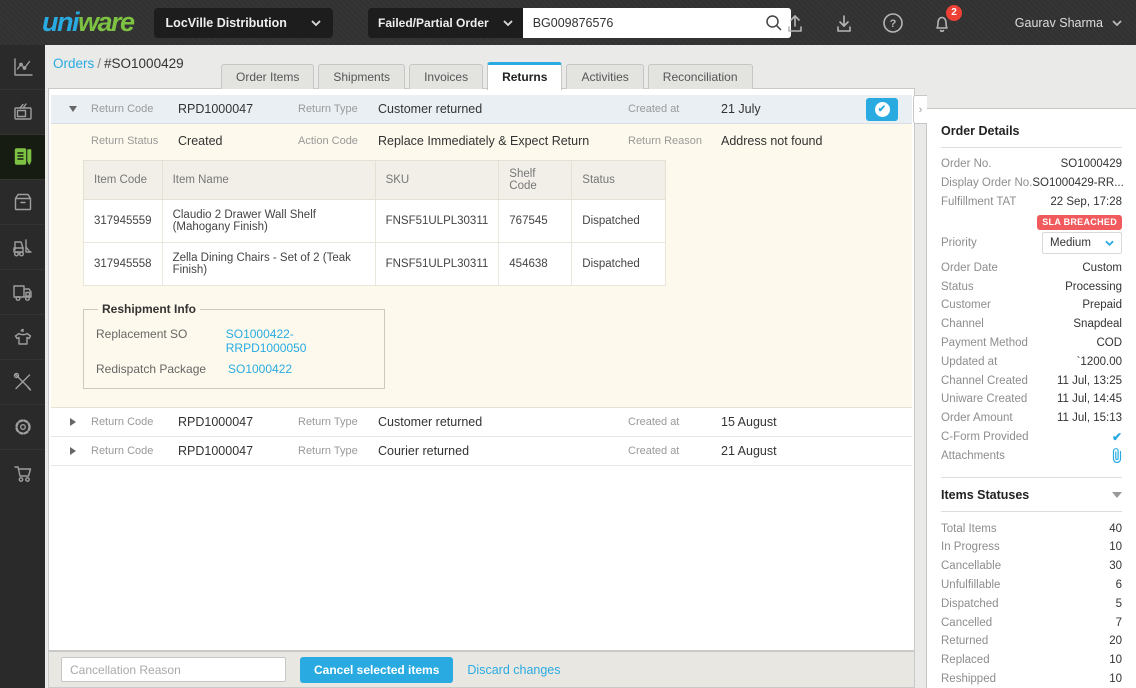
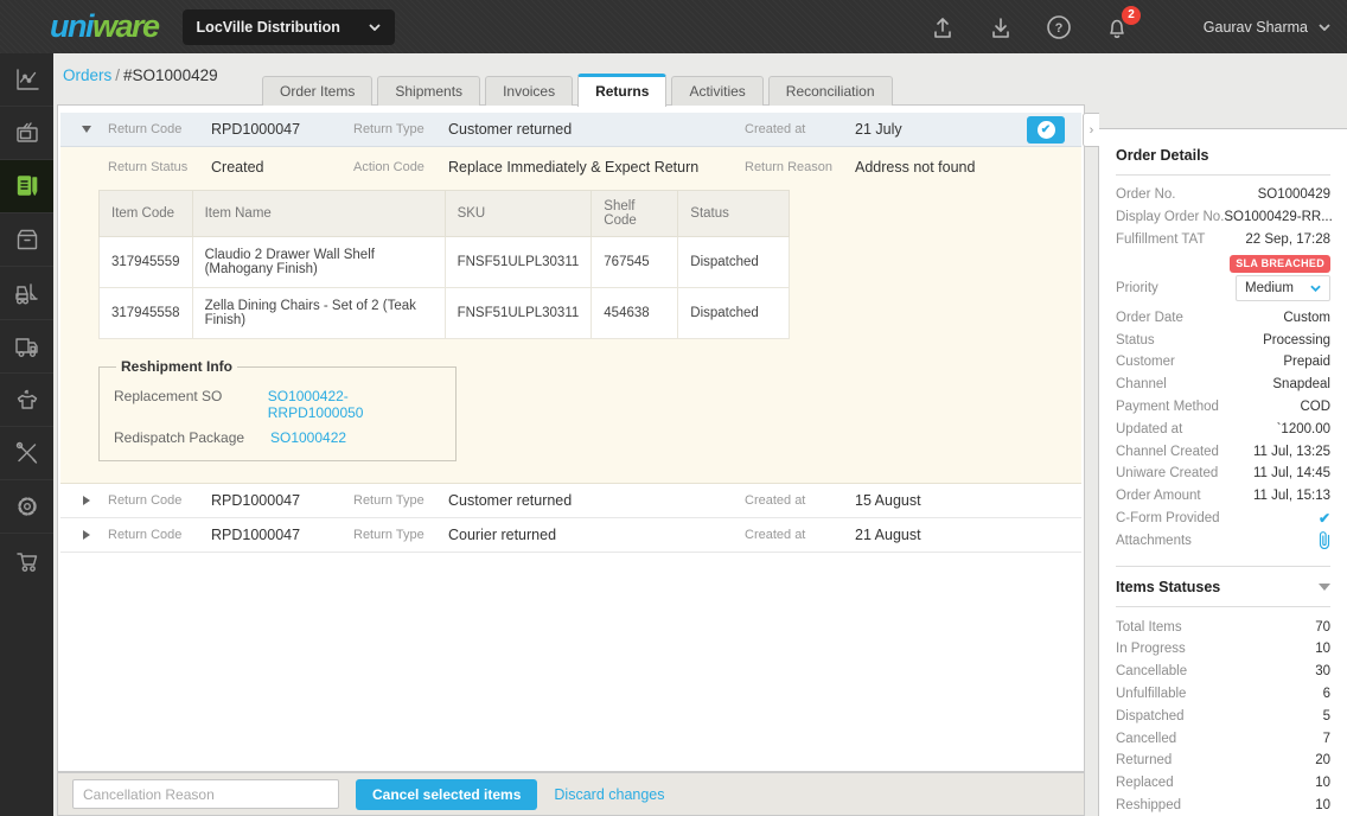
  uniware
  LocVille Distribution
- Failed/Partial Order
- BG009876576
  ?
  2
  Gaurav Sharma
  Orders / #SO1000429
  Order Items
  Shipments
  Invoices
  Returns
  Activities
  Reconciliation
  Return Code
  RPD1000047
  Return Type
  Customer returned
  Created at
  21 July
  ✔
  Return Status
  Created
  Action Code
  Replace Immediately & Expect Return
  Return Reason
  Address not found
  Item Code	Item Name	SKU	Shelf Code	Status
  317945559	Claudio 2 Drawer Wall Shelf (Mahogany Finish)	FNSF51ULPL30311	767545	Dispatched
  317945558	Zella Dining Chairs - Set of 2 (Teak Finish)	FNSF51ULPL30311	454638	Dispatched
  Reshipment Info
  Replacement SO
  SO1000422-RRPD1000050
  Redispatch Package
  SO1000422
  Return Code
  RPD1000047
  Return Type
  Customer returned
  Created at
  15 August
  Return Code
  RPD1000047
  Return Type
  Courier returned
  Created at
  21 August
  Cancellation Reason
  Cancel selected items
  Discard changes
  ›
  Order Details
  Order No.
  SO1000429
  Display Order No.
  SO1000429-RR...
  Fulfillment TAT
  22 Sep, 17:28
  SLA BREACHED
  Priority
  Medium
  Order Date
  Custom
  Status
  Processing
  Customer
  Prepaid
  Channel
  Snapdeal
  Payment Method
  COD
  Updated at
  `1200.00
  Channel Created
  11 Jul, 13:25
  Uniware Created
  11 Jul, 14:45
  Order Amount
  11 Jul, 15:13
  C-Form Provided
  ✔
  Attachments
  Items Statuses
  Total Items
- 40
+ 70
  In Progress
  10
  Cancellable
  30
  Unfulfillable
  6
  Dispatched
  5
  Cancelled
  7
  Returned
  20
  Replaced
  10
  Reshipped
  10
